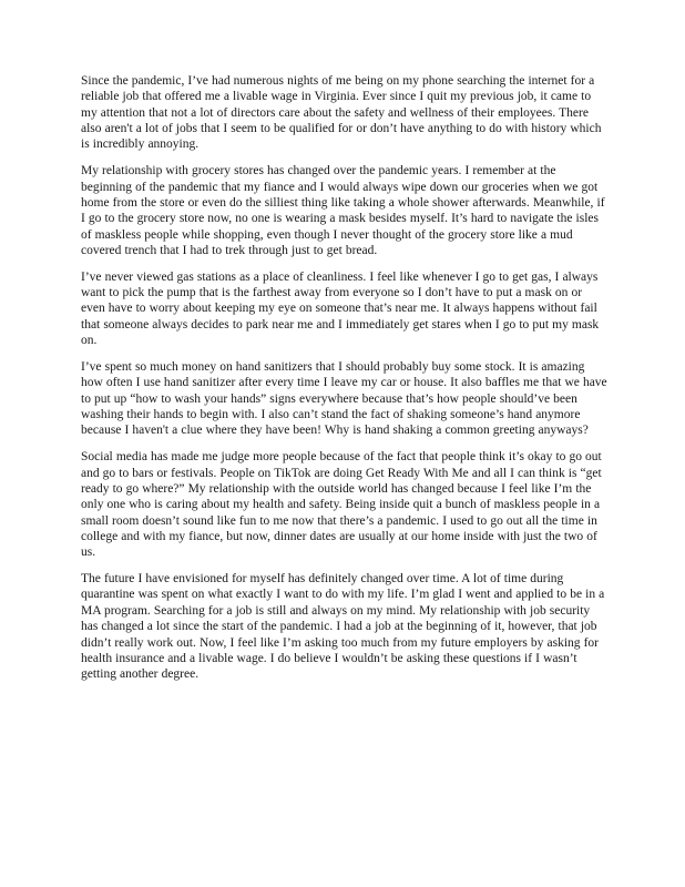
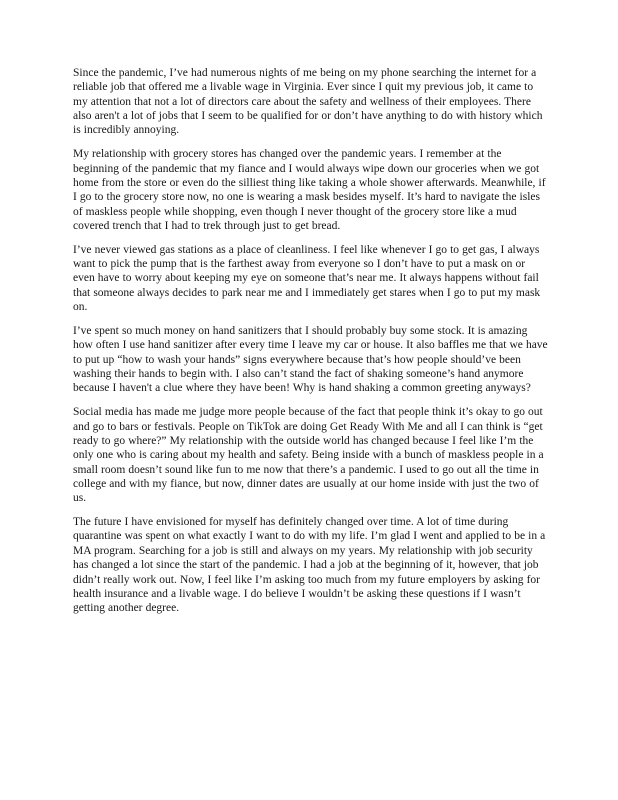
  Since the pandemic, I’ve had numerous nights of me being on my phone searching the internet for a reliable job that offered me a livable wage in Virginia. Ever since I quit my previous job, it came to my attention that not a lot of directors care about the safety and wellness of their employees. There also aren't a lot of jobs that I seem to be qualified for or don’t have anything to do with history which is incredibly annoying.
  My relationship with grocery stores has changed over the pandemic years. I remember at the beginning of the pandemic that my fiance and I would always wipe down our groceries when we got home from the store or even do the silliest thing like taking a whole shower afterwards. Meanwhile, if I go to the grocery store now, no one is wearing a mask besides myself. It’s hard to navigate the isles of maskless people while shopping, even though I never thought of the grocery store like a mud covered trench that I had to trek through just to get bread.
  I’ve never viewed gas stations as a place of cleanliness. I feel like whenever I go to get gas, I always want to pick the pump that is the farthest away from everyone so I don’t have to put a mask on or even have to worry about keeping my eye on someone that’s near me. It always happens without fail that someone always decides to park near me and I immediately get stares when I go to put my mask on.
  I’ve spent so much money on hand sanitizers that I should probably buy some stock. It is amazing how often I use hand sanitizer after every time I leave my car or house. It also baffles me that we have to put up “how to wash your hands” signs everywhere because that’s how people should’ve been washing their hands to begin with. I also can’t stand the fact of shaking someone’s hand anymore because I haven't a clue where they have been! Why is hand shaking a common greeting anyways?
- Social media has made me judge more people because of the fact that people think it’s okay to go out and go to bars or festivals. People on TikTok are doing Get Ready With Me and all I can think is “get ready to go where?” My relationship with the outside world has changed because I feel like I’m the only one who is caring about my health and safety. Being inside quit a bunch of maskless people in a small room doesn’t sound like fun to me now that there’s a pandemic. I used to go out all the time in college and with my fiance, but now, dinner dates are usually at our home inside with just the two of us.
+ Social media has made me judge more people because of the fact that people think it’s okay to go out and go to bars or festivals. People on TikTok are doing Get Ready With Me and all I can think is “get ready to go where?” My relationship with the outside world has changed because I feel like I’m the only one who is caring about my health and safety. Being inside with a bunch of maskless people in a small room doesn’t sound like fun to me now that there’s a pandemic. I used to go out all the time in college and with my fiance, but now, dinner dates are usually at our home inside with just the two of us.
- The future I have envisioned for myself has definitely changed over time. A lot of time during quarantine was spent on what exactly I want to do with my life. I’m glad I went and applied to be in a MA program. Searching for a job is still and always on my mind. My relationship with job security has changed a lot since the start of the pandemic. I had a job at the beginning of it, however, that job didn’t really work out. Now, I feel like I’m asking too much from my future employers by asking for health insurance and a livable wage. I do believe I wouldn’t be asking these questions if I wasn’t getting another degree.
+ The future I have envisioned for myself has definitely changed over time. A lot of time during quarantine was spent on what exactly I want to do with my life. I’m glad I went and applied to be in a MA program. Searching for a job is still and always on my years. My relationship with job security has changed a lot since the start of the pandemic. I had a job at the beginning of it, however, that job didn’t really work out. Now, I feel like I’m asking too much from my future employers by asking for health insurance and a livable wage. I do believe I wouldn’t be asking these questions if I wasn’t getting another degree.
